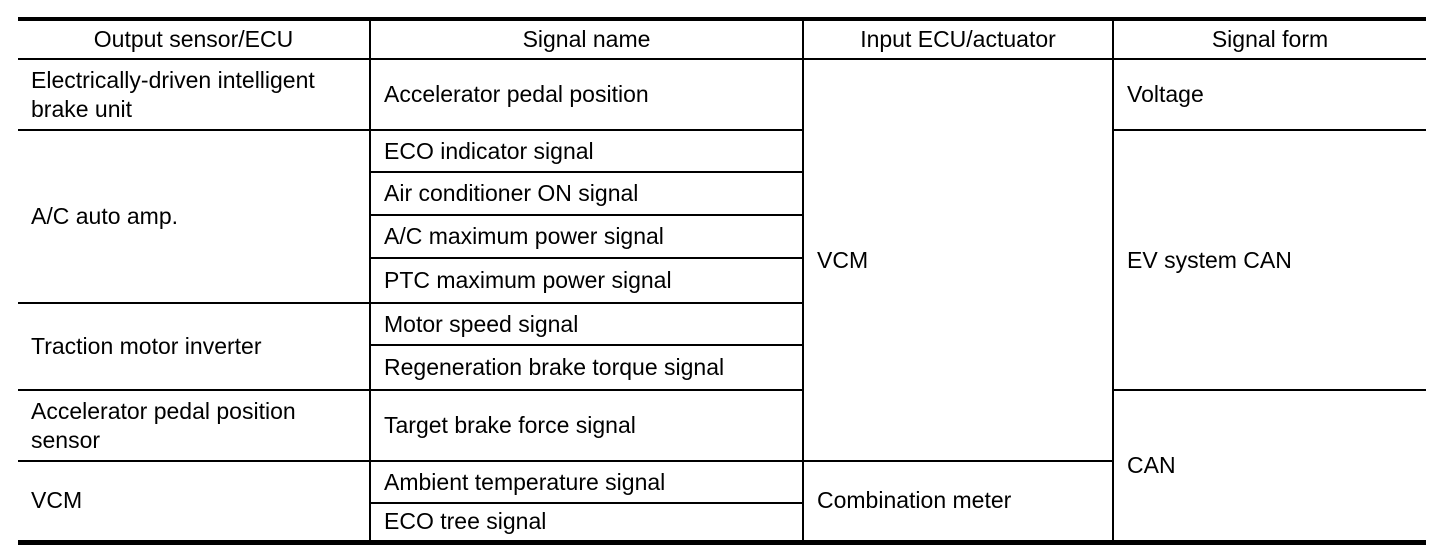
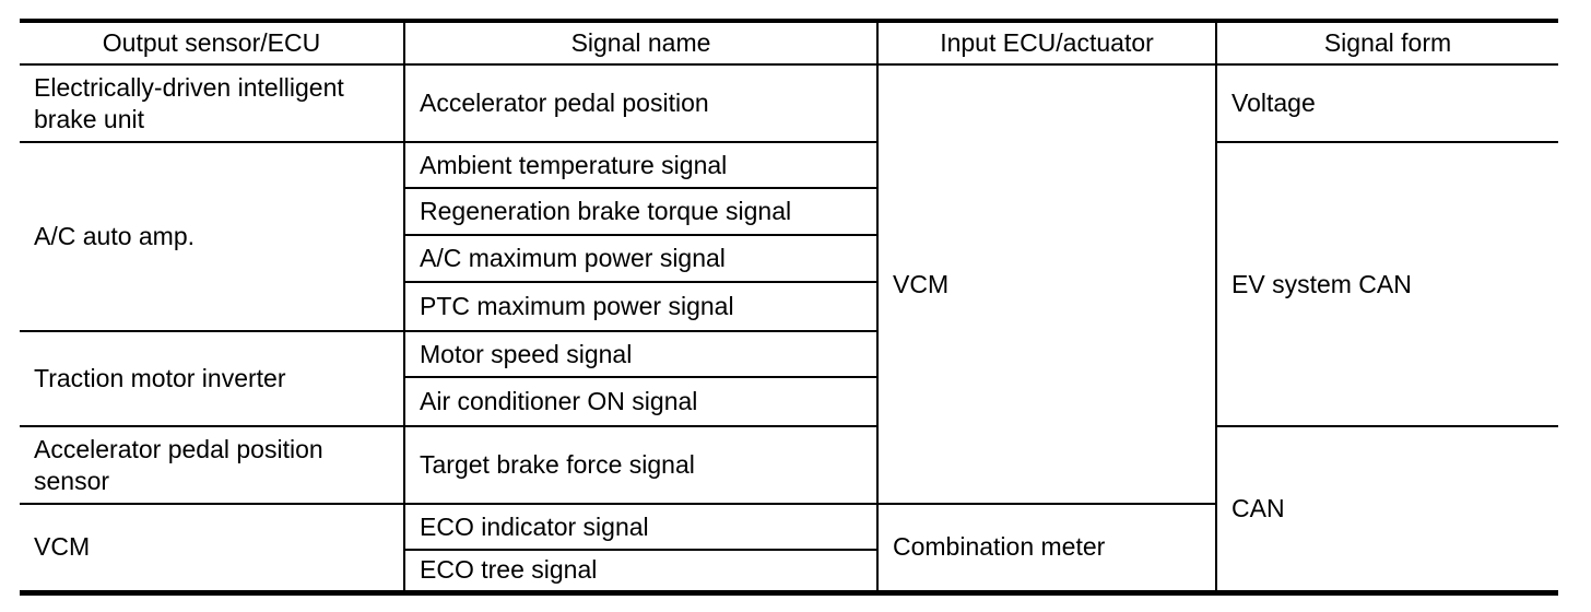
  Output sensor/ECU	Signal name	Input ECU/actuator	Signal form
  Electrically-driven intelligent brake unit	Accelerator pedal position	VCM	Voltage
- A/C auto amp.	ECO indicator signal	EV system CAN
+ A/C auto amp.	Ambient temperature signal	EV system CAN
- Air conditioner ON signal
+ Regeneration brake torque signal
  A/C maximum power signal
  PTC maximum power signal
  Traction motor inverter	Motor speed signal
- Regeneration brake torque signal
+ Air conditioner ON signal
  Accelerator pedal position sensor	Target brake force signal	CAN
- VCM	Ambient temperature signal	Combination meter
+ VCM	ECO indicator signal	Combination meter
  ECO tree signal
